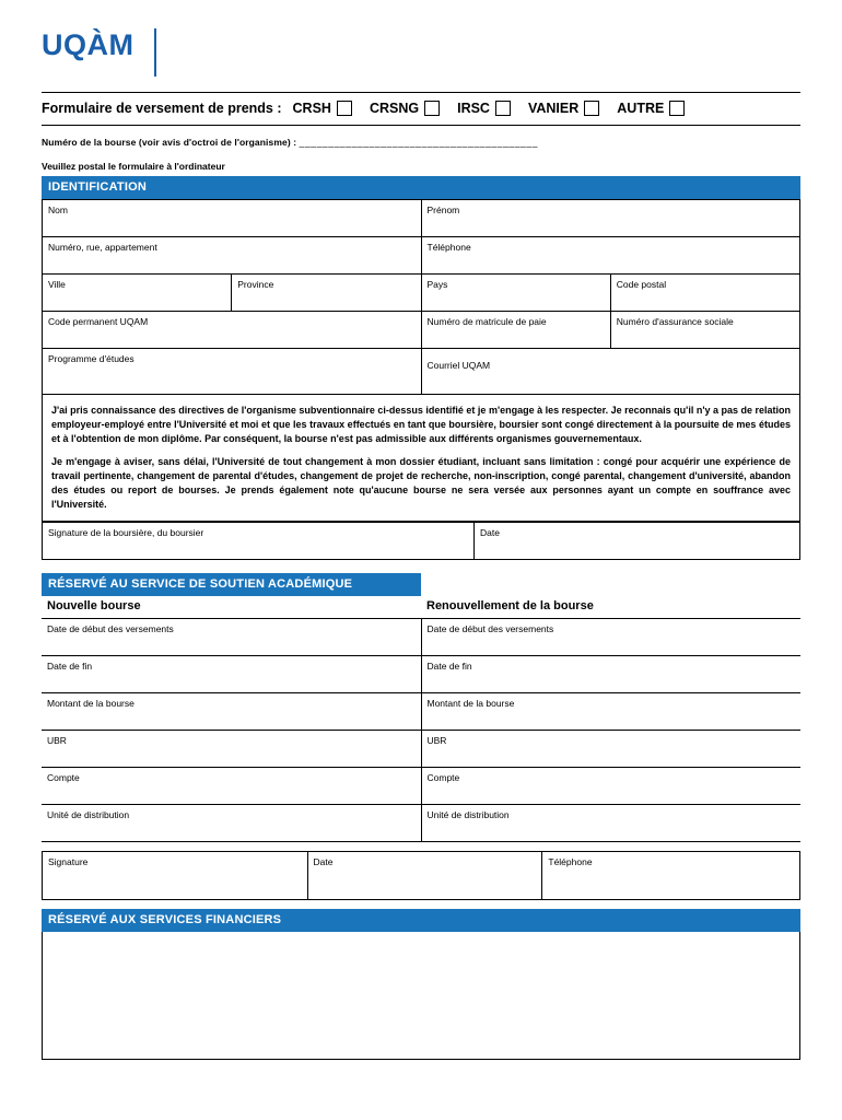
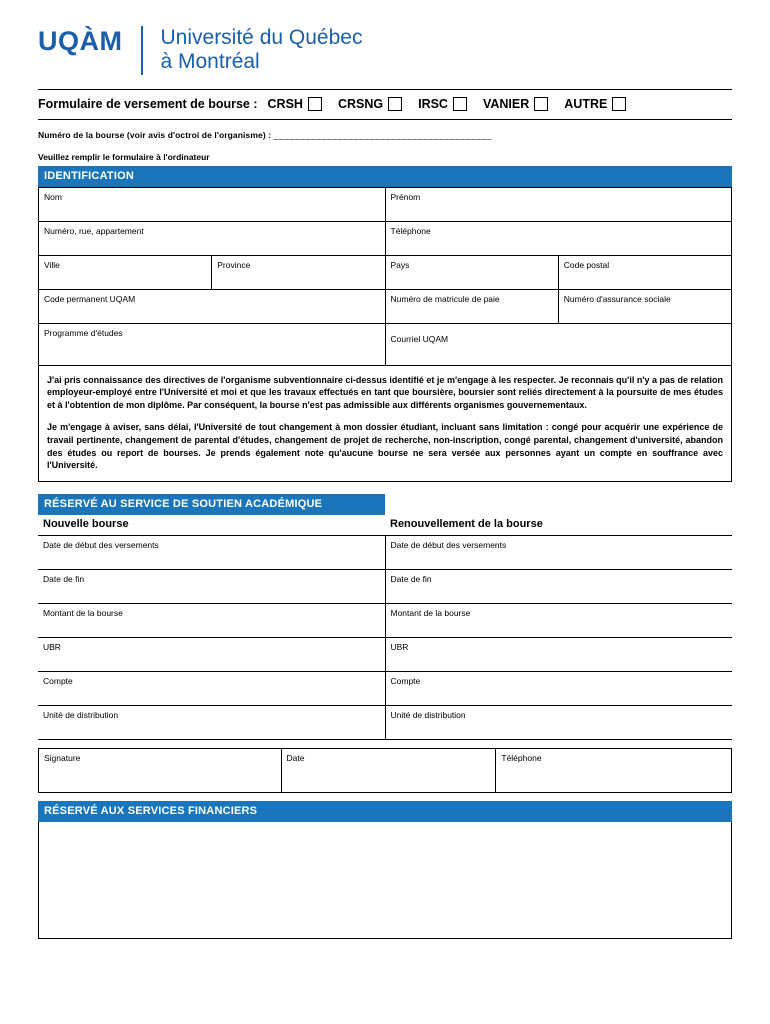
  UQÀM
+ Université du Québec
+ à Montréal
- Formulaire de versement de prends :
+ Formulaire de versement de bourse :
  CRSH
  CRSNG
  IRSC
  VANIER
  AUTRE
  Numéro de la bourse (voir avis d'octroi de l'organisme) : _________________________________________
- Veuillez postal le formulaire à l'ordinateur
+ Veuillez remplir le formulaire à l'ordinateur
  IDENTIFICATION
  Nom	Prénom
  Numéro, rue, appartement	Téléphone
  Ville	Province	Pays	Code postal
  Code permanent UQAM	Numéro de matricule de paie	Numéro d'assurance sociale
  Programme d'études	Courriel UQAM
- J'ai pris connaissance des directives de l'organisme subventionnaire ci-dessus identifié et je m'engage à les respecter. Je reconnais qu'il n'y a pas de relation employeur-employé entre l'Université et moi et que les travaux effectués en tant que boursière, boursier sont congé directement à la poursuite de mes études et à l'obtention de mon diplôme. Par conséquent, la bourse n'est pas admissible aux différents organismes gouvernementaux.
+ J'ai pris connaissance des directives de l'organisme subventionnaire ci-dessus identifié et je m'engage à les respecter. Je reconnais qu'il n'y a pas de relation employeur-employé entre l'Université et moi et que les travaux effectués en tant que boursière, boursier sont reliés directement à la poursuite de mes études et à l'obtention de mon diplôme. Par conséquent, la bourse n'est pas admissible aux différents organismes gouvernementaux.
  Je m'engage à aviser, sans délai, l'Université de tout changement à mon dossier étudiant, incluant sans limitation : congé pour acquérir une expérience de travail pertinente, changement de parental d'études, changement de projet de recherche, non-inscription, congé parental, changement d'université, abandon des études ou report de bourses. Je prends également note qu'aucune bourse ne sera versée aux personnes ayant un compte en souffrance avec l'Université.
- Signature de la boursière, du boursier	Date
  RÉSERVÉ AU SERVICE DE SOUTIEN ACADÉMIQUE
  Nouvelle bourse	Renouvellement de la bourse
  Date de début des versements	Date de début des versements
  Date de fin	Date de fin
  Montant de la bourse	Montant de la bourse
  UBR	UBR
  Compte	Compte
  Unité de distribution	Unité de distribution
  Signature	Date	Téléphone
  RÉSERVÉ AUX SERVICES FINANCIERS
